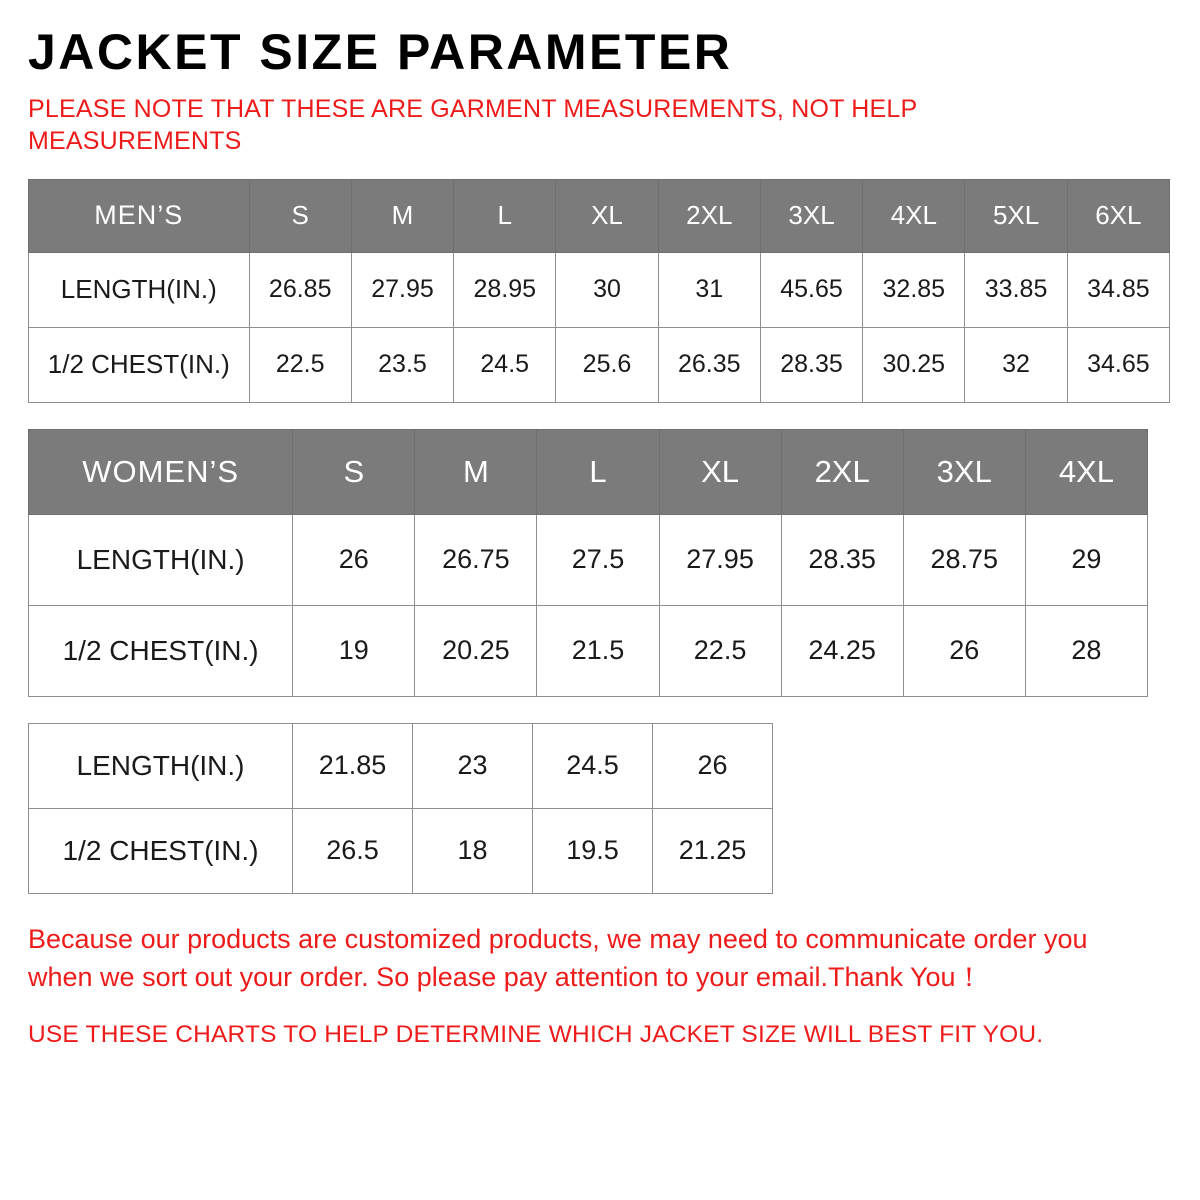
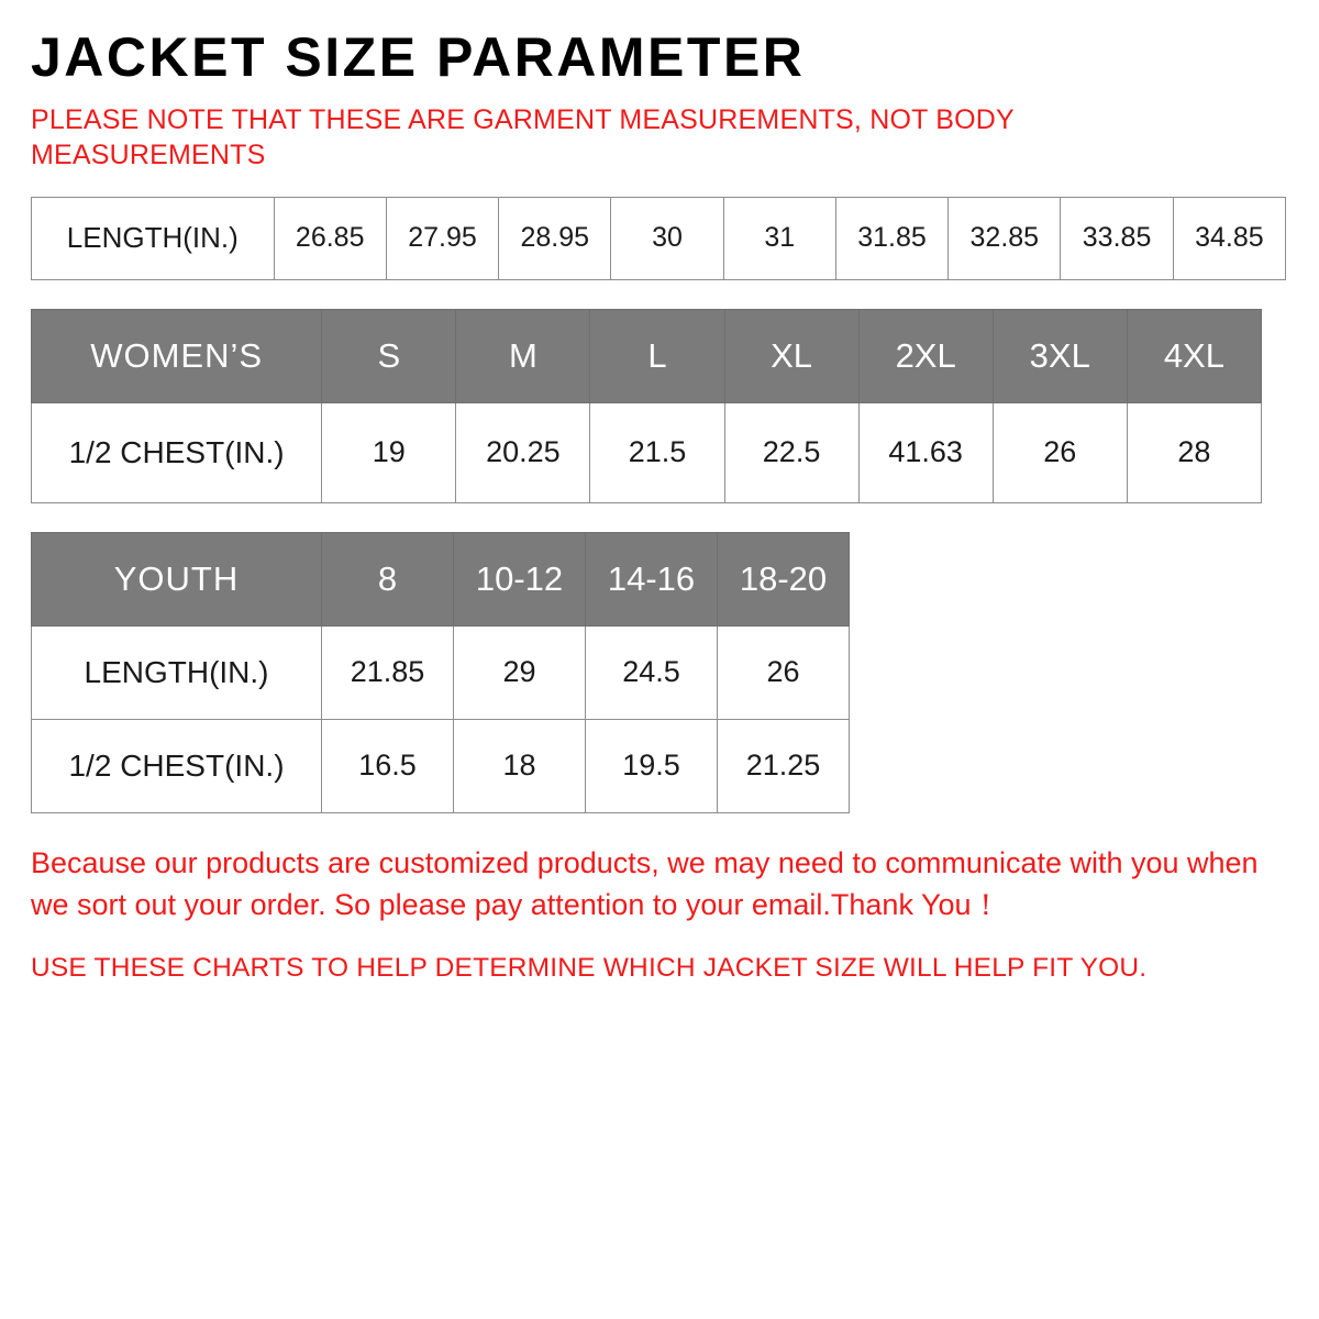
  JACKET SIZE PARAMETER
- PLEASE NOTE THAT THESE ARE GARMENT MEASUREMENTS, NOT HELP MEASUREMENTS
+ PLEASE NOTE THAT THESE ARE GARMENT MEASUREMENTS, NOT BODY MEASUREMENTS
- MEN’S	S	M	L	XL	2XL	3XL	4XL	5XL	6XL
- LENGTH(IN.)	26.85	27.95	28.95	30	31	45.65	32.85	33.85	34.85
+ LENGTH(IN.)	26.85	27.95	28.95	30	31	31.85	32.85	33.85	34.85
- 1/2 CHEST(IN.)	22.5	23.5	24.5	25.6	26.35	28.35	30.25	32	34.65
  WOMEN’S	S	M	L	XL	2XL	3XL	4XL
- LENGTH(IN.)	26	26.75	27.5	27.95	28.35	28.75	29
- 1/2 CHEST(IN.)	19	20.25	21.5	22.5	24.25	26	28
+ 1/2 CHEST(IN.)	19	20.25	21.5	22.5	41.63	26	28
+ YOUTH	8	10-12	14-16	18-20
- LENGTH(IN.)	21.85	23	24.5	26
+ LENGTH(IN.)	21.85	29	24.5	26
- 1/2 CHEST(IN.)	26.5	18	19.5	21.25
+ 1/2 CHEST(IN.)	16.5	18	19.5	21.25
- Because our products are customized products, we may need to communicate order you when we sort out your order. So please pay attention to your email.Thank You！
+ Because our products are customized products, we may need to communicate with you when we sort out your order. So please pay attention to your email.Thank You！
- USE THESE CHARTS TO HELP DETERMINE WHICH JACKET SIZE WILL BEST FIT YOU.
+ USE THESE CHARTS TO HELP DETERMINE WHICH JACKET SIZE WILL HELP FIT YOU.
